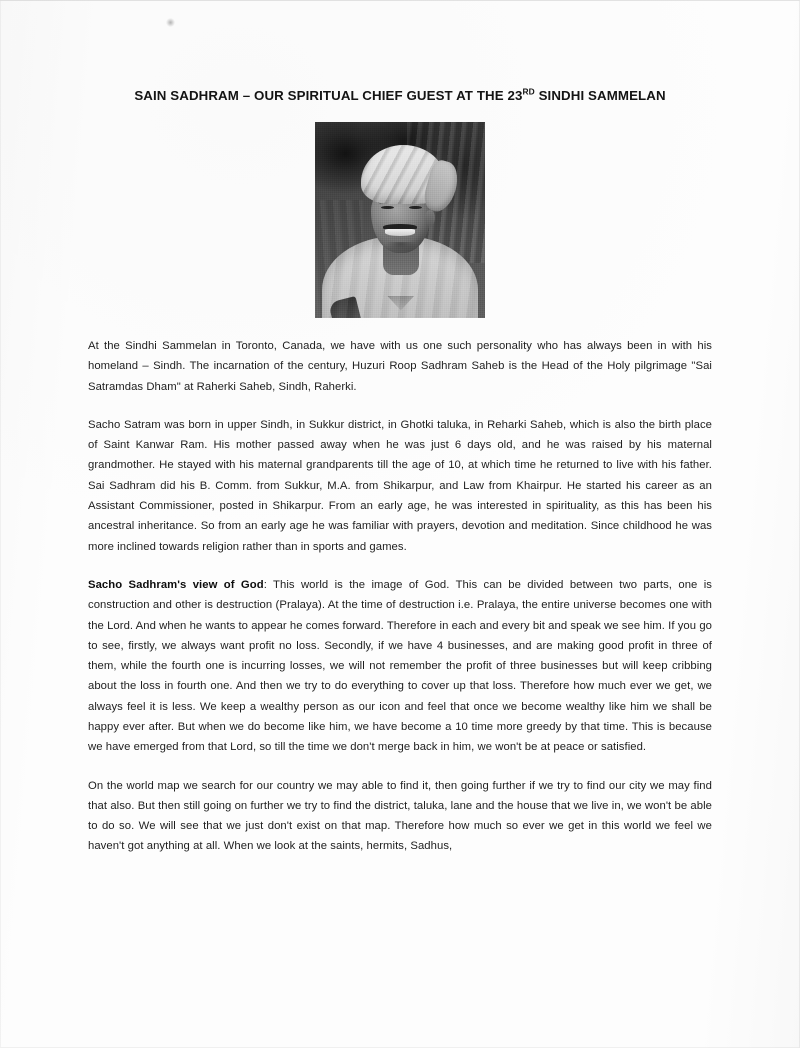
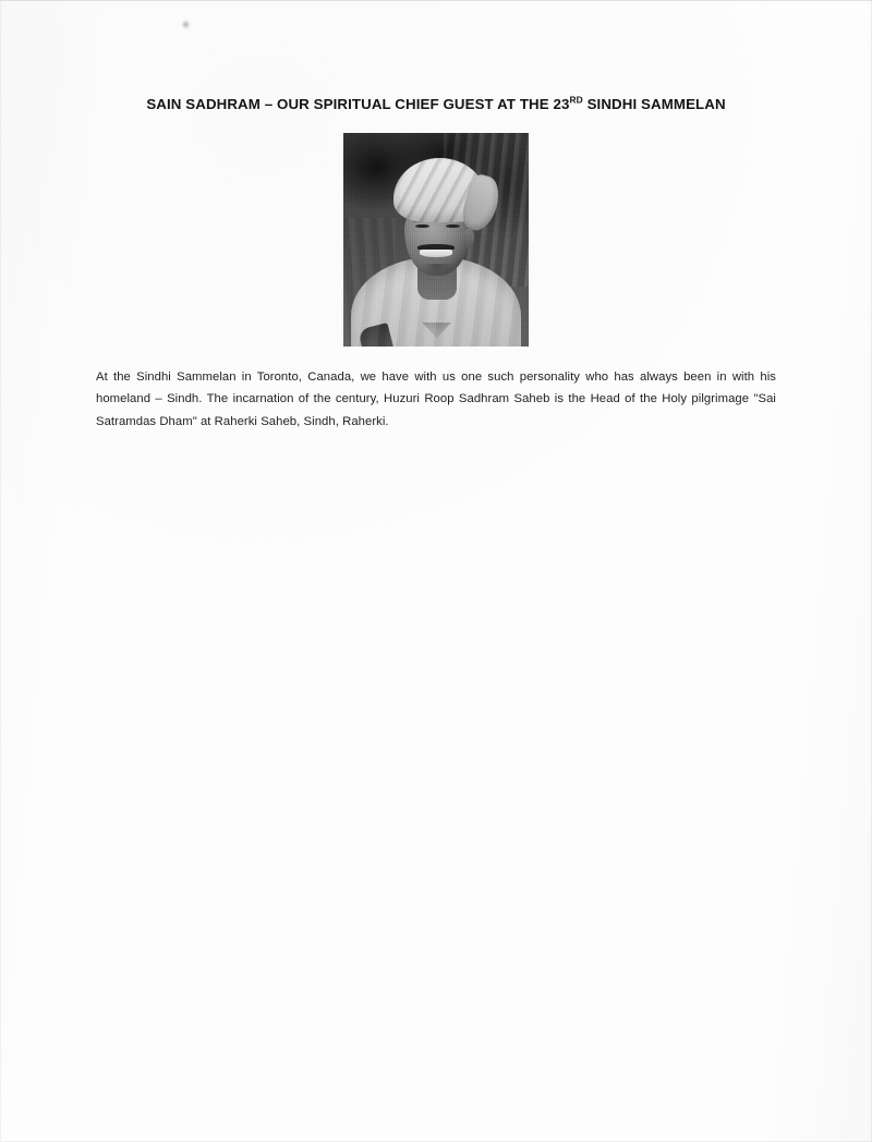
  SAIN SADHRAM – OUR SPIRITUAL CHIEF GUEST AT THE 23RD SINDHI SAMMELAN
  At the Sindhi Sammelan in Toronto, Canada, we have with us one such personality who has always been in with his homeland – Sindh. The incarnation of the century, Huzuri Roop Sadhram Saheb is the Head of the Holy pilgrimage "Sai Satramdas Dham" at Raherki Saheb, Sindh, Raherki.
- Sacho Satram was born in upper Sindh, in Sukkur district, in Ghotki taluka, in Reharki Saheb, which is also the birth place of Saint Kanwar Ram. His mother passed away when he was just 6 days old, and he was raised by his maternal grandmother. He stayed with his maternal grandparents till the age of 10, at which time he returned to live with his father. Sai Sadhram did his B. Comm. from Sukkur, M.A. from Shikarpur, and Law from Khairpur. He started his career as an Assistant Commissioner, posted in Shikarpur. From an early age, he was interested in spirituality, as this has been his ancestral inheritance. So from an early age he was familiar with prayers, devotion and meditation. Since childhood he was more inclined towards religion rather than in sports and games.
- Sacho Sadhram's view of God: This world is the image of God. This can be divided between two parts, one is construction and other is destruction (Pralaya). At the time of destruction i.e. Pralaya, the entire universe becomes one with the Lord. And when he wants to appear he comes forward. Therefore in each and every bit and speak we see him. If you go to see, firstly, we always want profit no loss. Secondly, if we have 4 businesses, and are making good profit in three of them, while the fourth one is incurring losses, we will not remember the profit of three businesses but will keep cribbing about the loss in fourth one. And then we try to do everything to cover up that loss. Therefore how much ever we get, we always feel it is less. We keep a wealthy person as our icon and feel that once we become wealthy like him we shall be happy ever after. But when we do become like him, we have become a 10 time more greedy by that time. This is because we have emerged from that Lord, so till the time we don't merge back in him, we won't be at peace or satisfied.
- On the world map we search for our country we may able to find it, then going further if we try to find our city we may find that also. But then still going on further we try to find the district, taluka, lane and the house that we live in, we won't be able to do so. We will see that we just don't exist on that map. Therefore how much so ever we get in this world we feel we haven't got anything at all. When we look at the saints, hermits, Sadhus,
